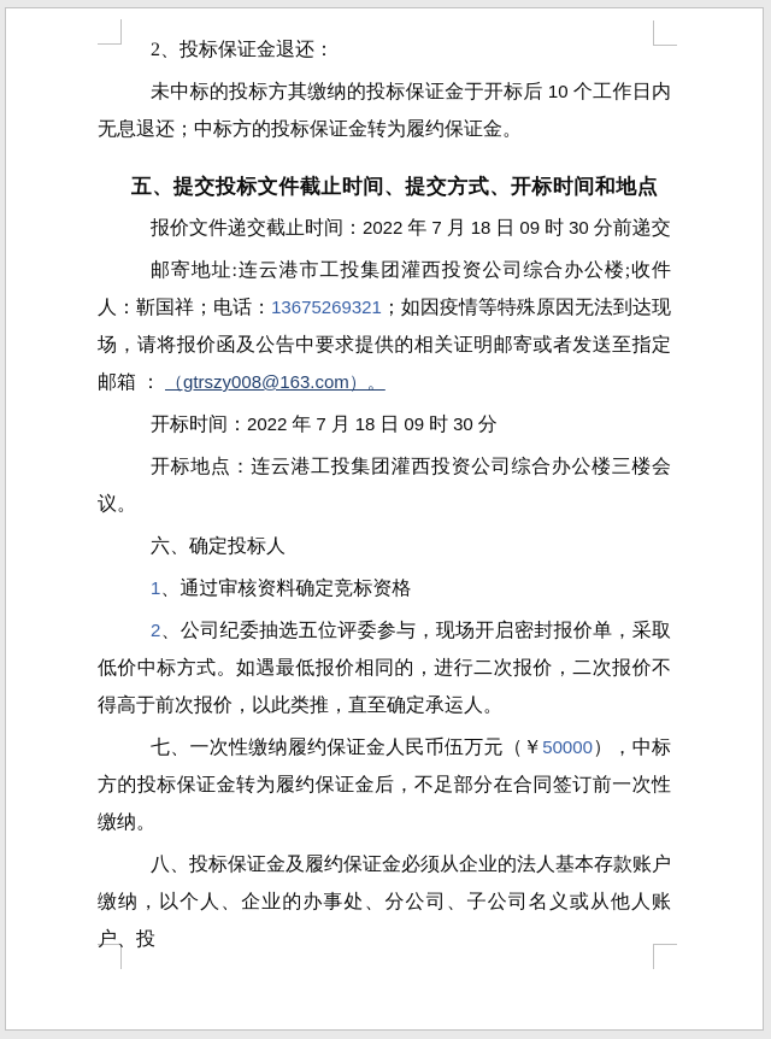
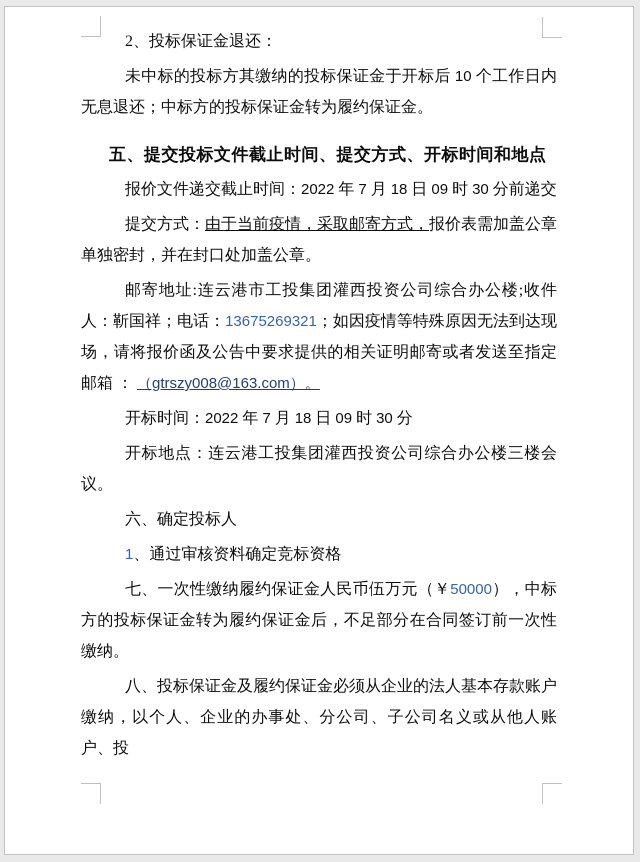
  2、投标保证金退还：
  未中标的投标方其缴纳的投标保证金于开标后 10 个工作日内无息退还；中标方的投标保证金转为履约保证金。
  五、提交投标文件截止时间、提交方式、开标时间和地点
  报价文件递交截止时间：2022 年 7 月 18 日 09 时 30 分前递交
+ 提交方式：由于当前疫情，采取邮寄方式，报价表需加盖公章单独密封，并在封口处加盖公章。
  邮寄地址:连云港市工投集团灌西投资公司综合办公楼;收件人：靳国祥；电话：13675269321；如因疫情等特殊原因无法到达现场，请将报价函及公告中要求提供的相关证明邮寄或者发送至指定邮箱 ： （gtrszy008@163.com）。
  开标时间：2022 年 7 月 18 日 09 时 30 分
  开标地点：连云港工投集团灌西投资公司综合办公楼三楼会议。
  六、确定投标人
  1、通过审核资料确定竞标资格
- 2、公司纪委抽选五位评委参与，现场开启密封报价单，采取低价中标方式。如遇最低报价相同的，进行二次报价，二次报价不得高于前次报价，以此类推，直至确定承运人。
  七、一次性缴纳履约保证金人民币伍万元（￥50000），中标方的投标保证金转为履约保证金后，不足部分在合同签订前一次性缴纳。
  八、投标保证金及履约保证金必须从企业的法人基本存款账户缴纳，以个人、企业的办事处、分公司、子公司名义或从他人账户、投
